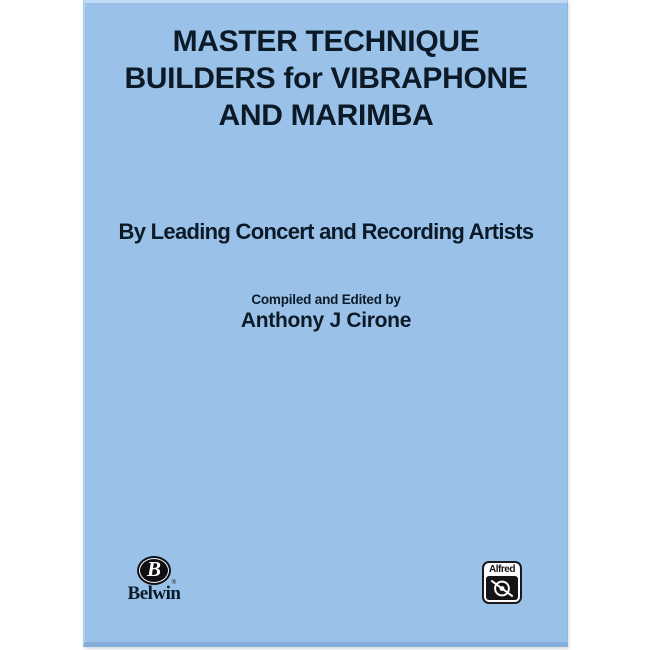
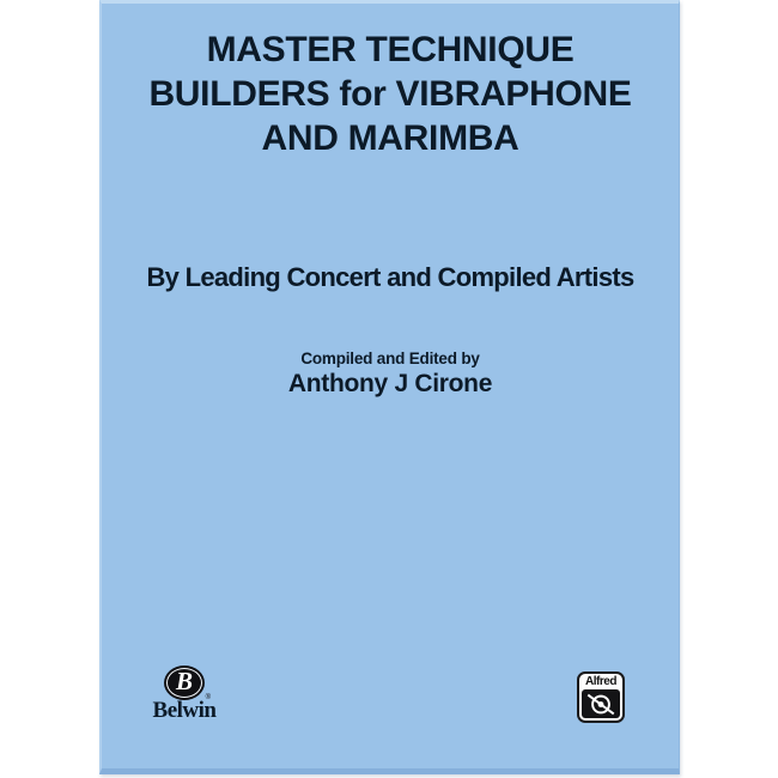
  MASTER TECHNIQUE
  BUILDERS for VIBRAPHONE
  AND MARIMBA
- By Leading Concert and Recording Artists
+ By Leading Concert and Compiled Artists
  Compiled and Edited by
  Anthony J Cirone
  B
  Belwin
  Alfred
